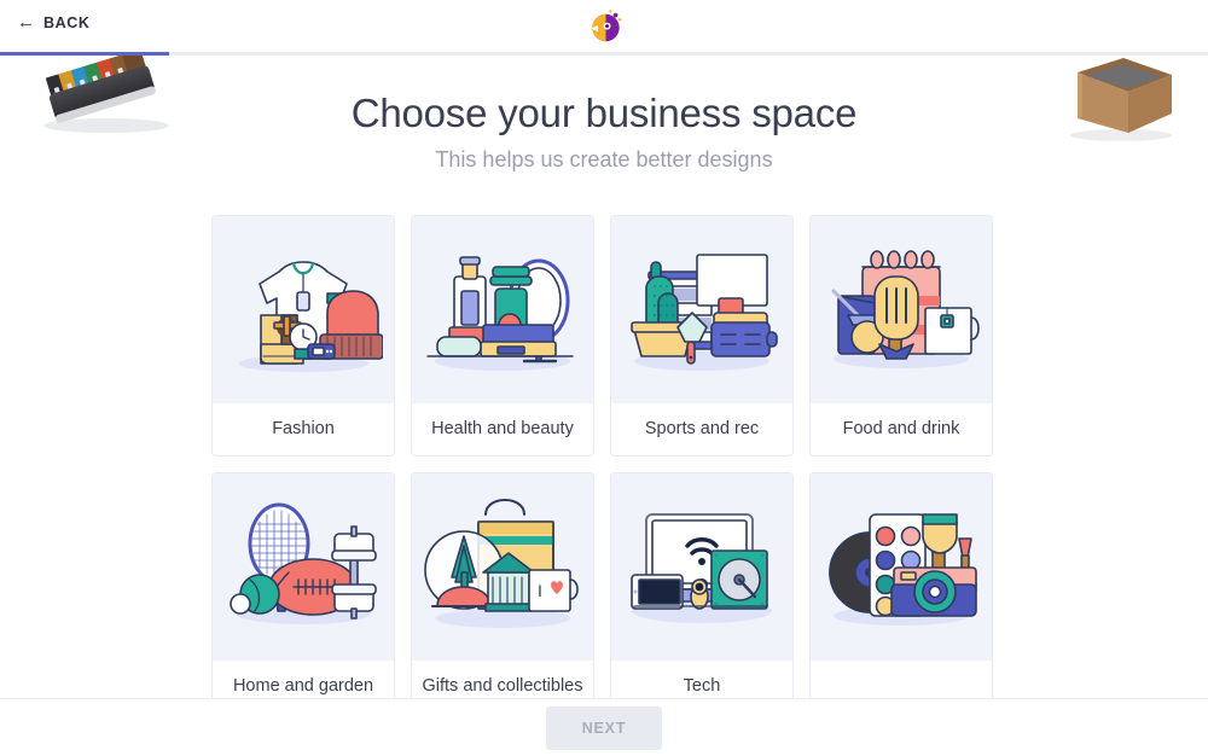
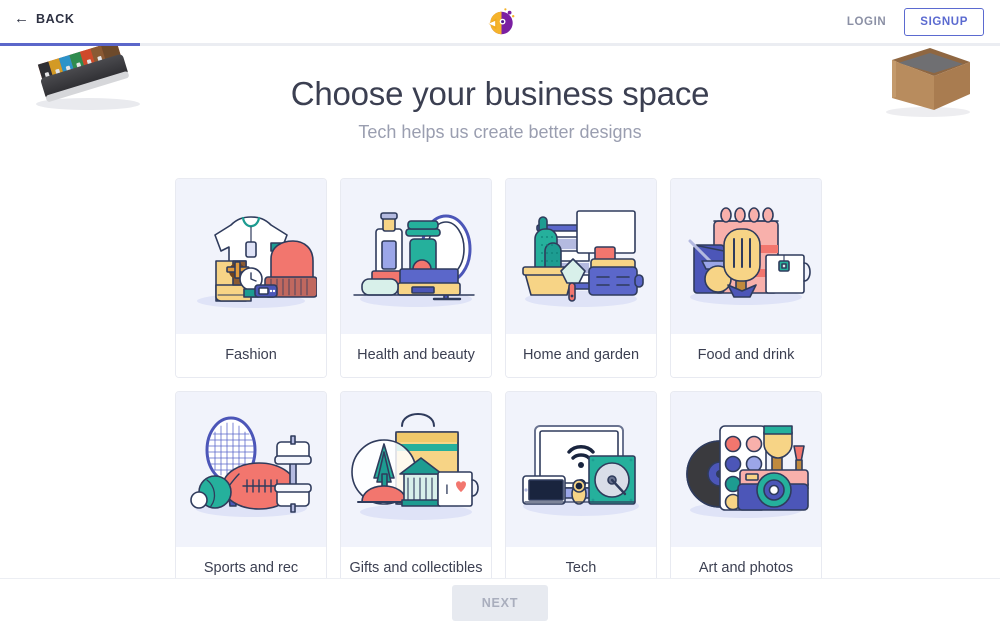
  ←
  BACK
+ LOGIN
+ SIGNUP
  Choose your business space
- This helps us create better designs
+ Tech helps us create better designs
  Fashion
  Health and beauty
- Sports and rec
+ Home and garden
  Food and drink
- Home and garden
+ Sports and rec
  I
  Gifts and collectibles
  Tech
+ Art and photos
  NEXT
